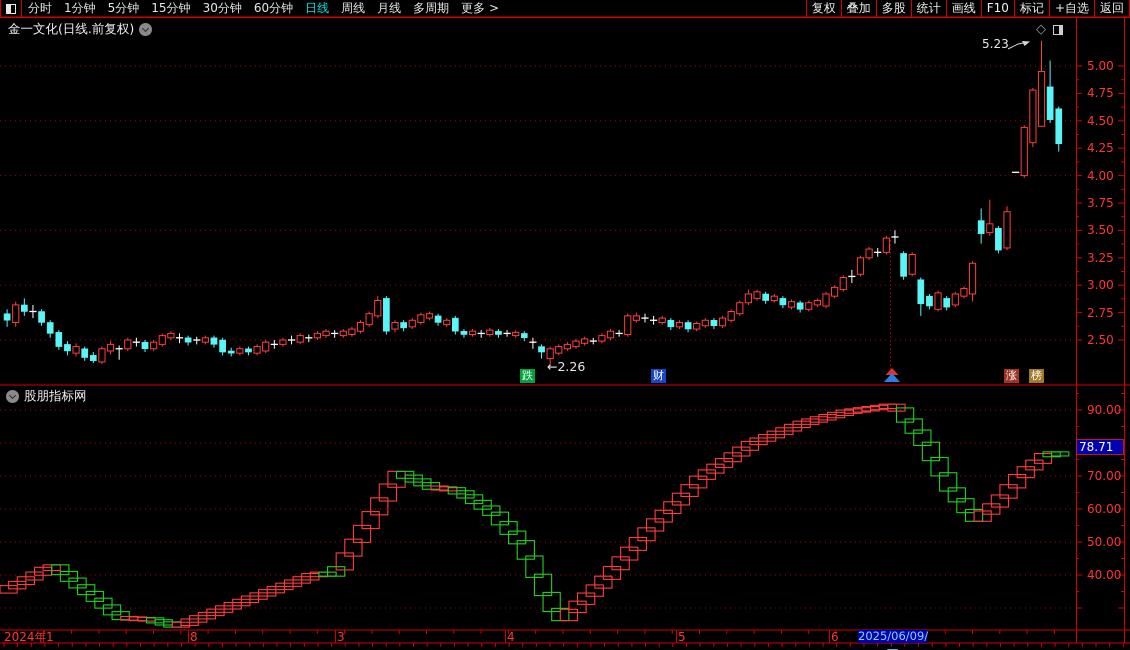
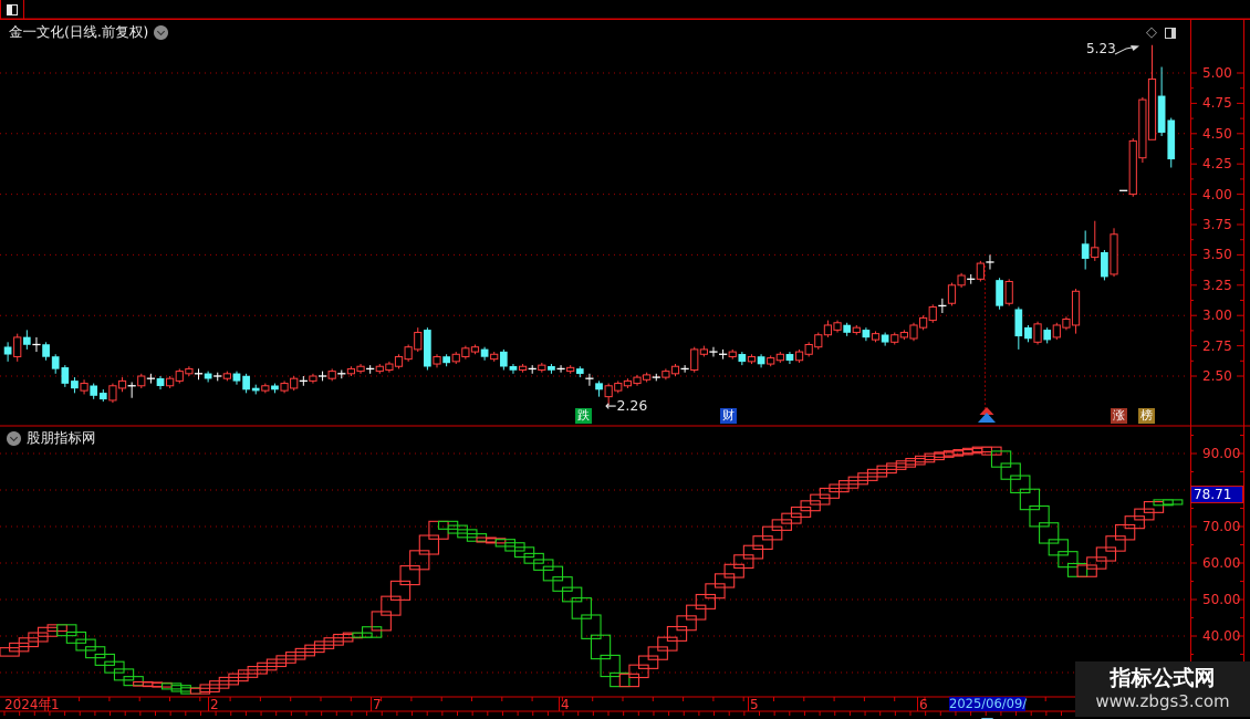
- 分时
- 1分钟
- 5分钟
- 15分钟
- 30分钟
- 60分钟
- 日线
- 周线
- 月线
- 多周期
- 更多 >
- 复权
- 叠加
- 多股
- 统计
- 画线
- F10
- 标记
- +自选
- 返回
  金一文化(日线.前复权)
  ◇
  5.23
  ←2.26
  股朋指标网
  78.71
  2025/06/09/—
+ 指标公式网
+ www.zbgs3.com
  5.00
  4.75
  4.50
  4.25
  4.00
  3.75
  3.50
  3.25
  3.00
  2.75
  2.50
  90.00
  70.00
  60.00
  50.00
  40.00
  2024年
  1
- 8
+ 2
- 3
+ 7
  4
  5
  6
  跌
  财
  涨
  榜
